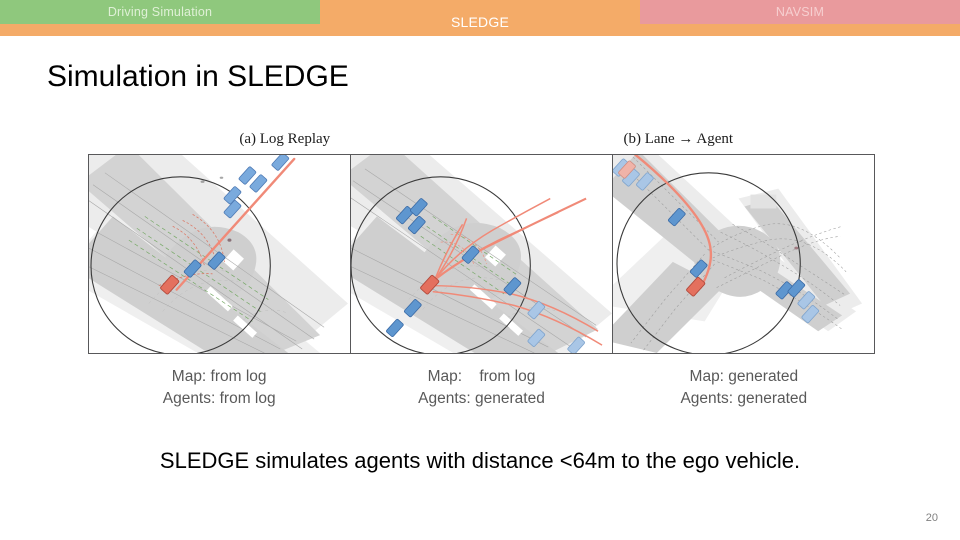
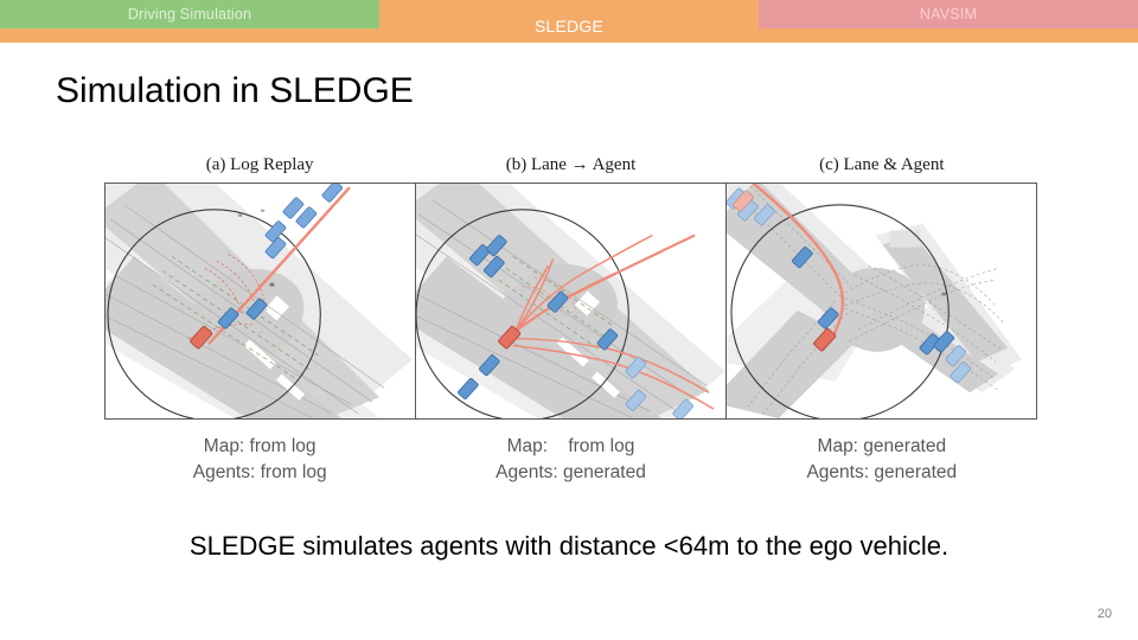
  Driving Simulation
  SLEDGE
  NAVSIM
  Simulation in SLEDGE
  (a) Log Replay
  (b) Lane → Agent
+ (c) Lane & Agent
  Map: from log
  Agents: from log
  Map: from log
  Agents: generated
  Map: generated
  Agents: generated
  SLEDGE simulates agents with distance <64m to the ego vehicle.
  20
